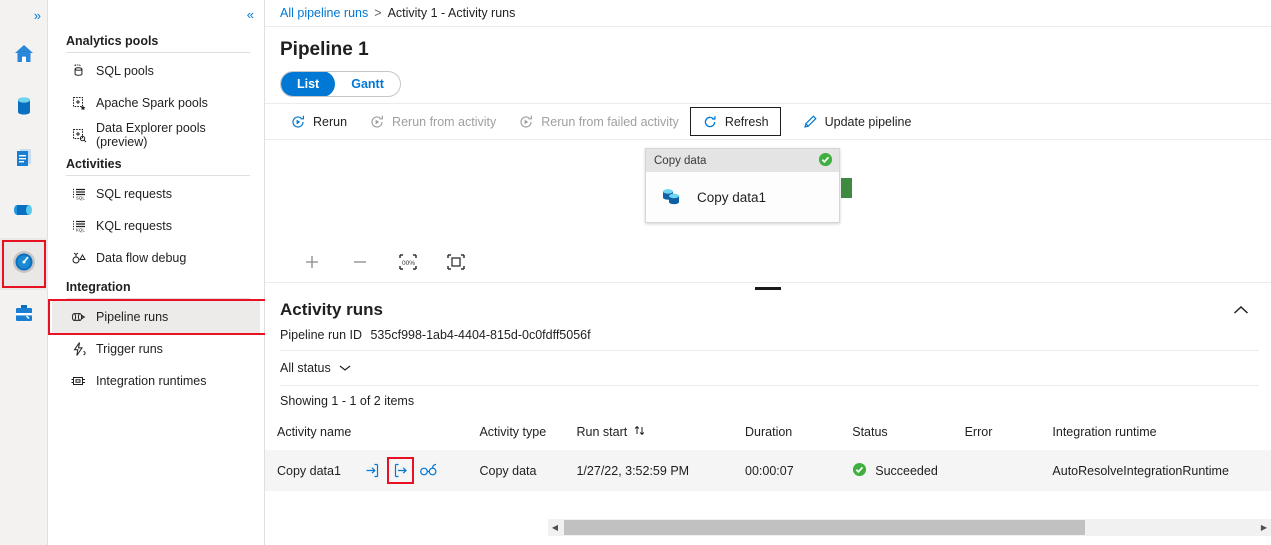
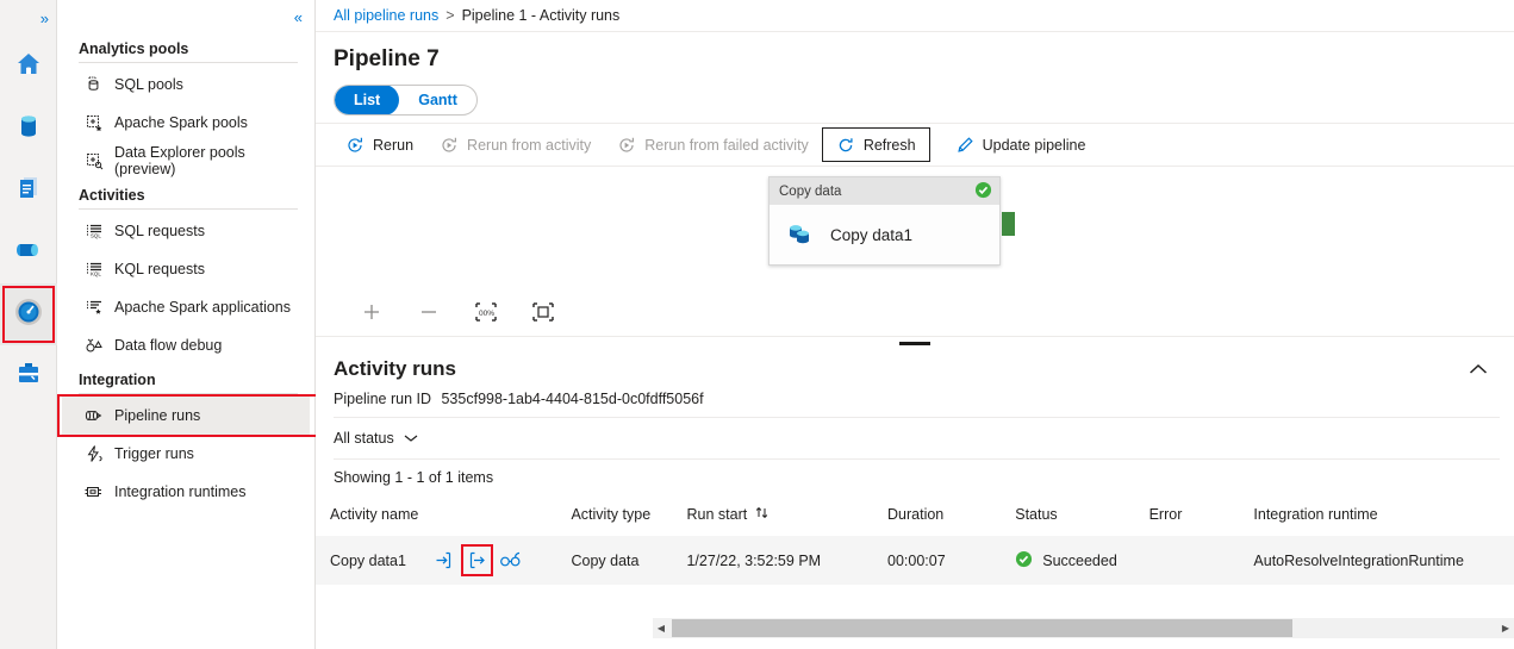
  »
  «
  Analytics pools
  SQL pools
  Apache Spark pools
  Data Explorer pools (preview)
  Activities
  SQL requests
  KQL requests
+ Apache Spark applications
  Data flow debug
  Integration
  Pipeline runs
  Trigger runs
  Integration runtimes
  All pipeline runs
  >
- Activity 1 - Activity runs
+ Pipeline 1 - Activity runs
- Pipeline 1
+ Pipeline 7
  List
  Gantt
  Rerun
  Rerun from activity
  Rerun from failed activity
  Refresh
  Update pipeline
  Copy data
  Copy data1
  Activity runs
  Pipeline run ID 535cf998-1ab4-4404-815d-0c0fdff5056f
  All status
- Showing 1 - 1 of 2 items
+ Showing 1 - 1 of 1 items
  Activity name	Activity type	Run start	Duration	Status	Error	Integration runtime
  Copy data1	Copy data	1/27/22, 3:52:59 PM	00:00:07	Succeeded		AutoResolveIntegrationRuntime
  ◀
  ▶
